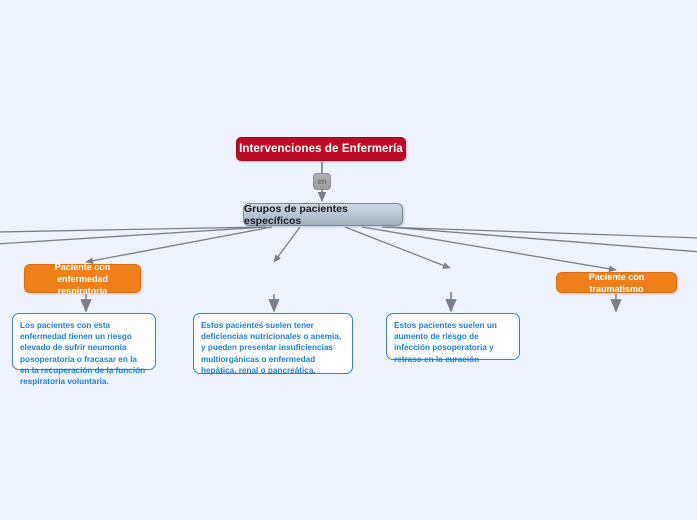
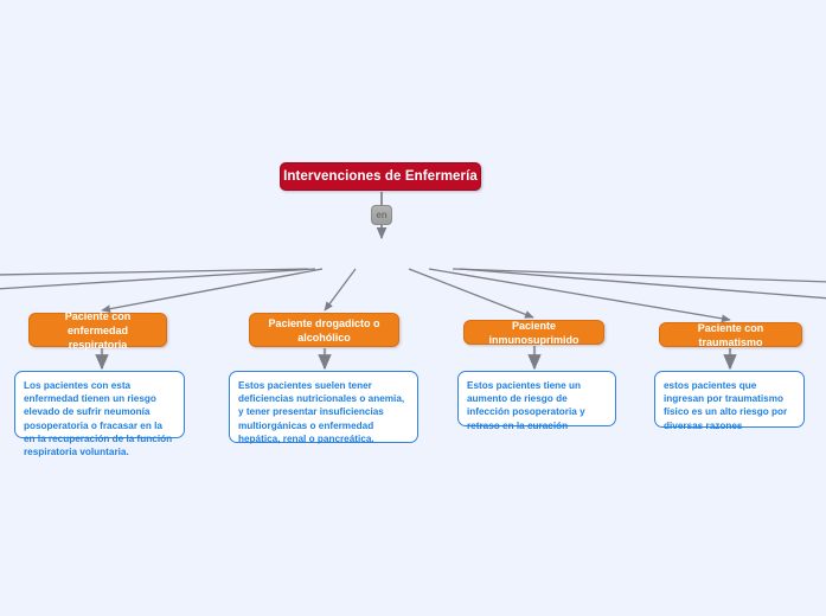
  Intervenciones de Enfermería
  en
- Grupos de pacientes específicos
  Paciente con enfermedad respiratoria
+ Paciente drogadicto o alcohólico
+ Paciente inmunosuprimido
  Paciente con traumatismo
  Los pacientes con esta enfermedad tienen un riesgo elevado de sufrir neumonía posoperatoria o fracasar en la en la recuperación de la función respiratoria voluntaria.
- Estos pacientes suelen tener deficiencias nutricionales o anemia, y pueden presentar insuficiencias multiorgánicas o enfermedad hepática, renal o pancreática.
+ Estos pacientes suelen tener deficiencias nutricionales o anemia, y tener presentar insuficiencias multiorgánicas o enfermedad hepática, renal o pancreática.
- Estos pacientes suelen un aumento de riesgo de infección posoperatoria y retraso en la curación
+ Estos pacientes tiene un aumento de riesgo de infección posoperatoria y retraso en la curación
+ estos pacientes que ingresan por traumatismo físico es un alto riesgo por diversas razones
